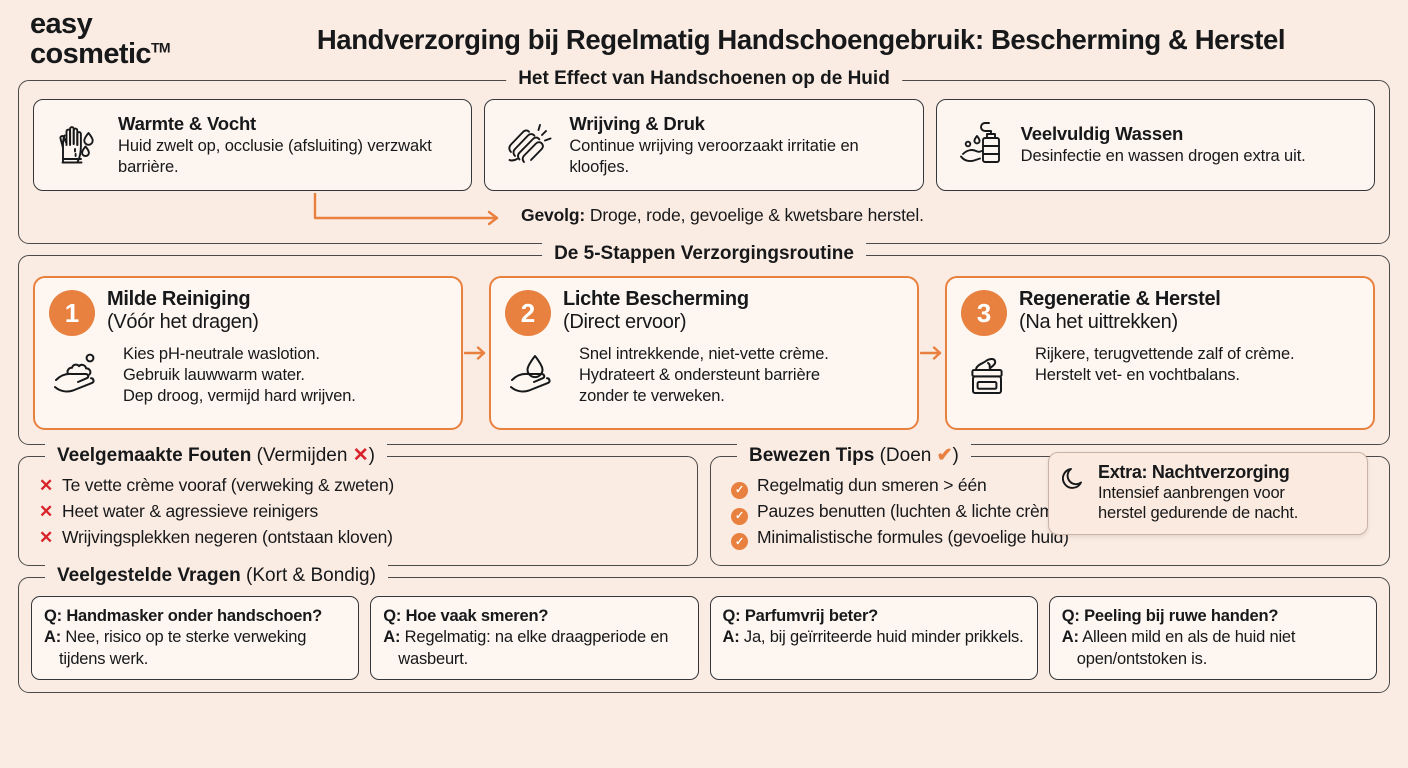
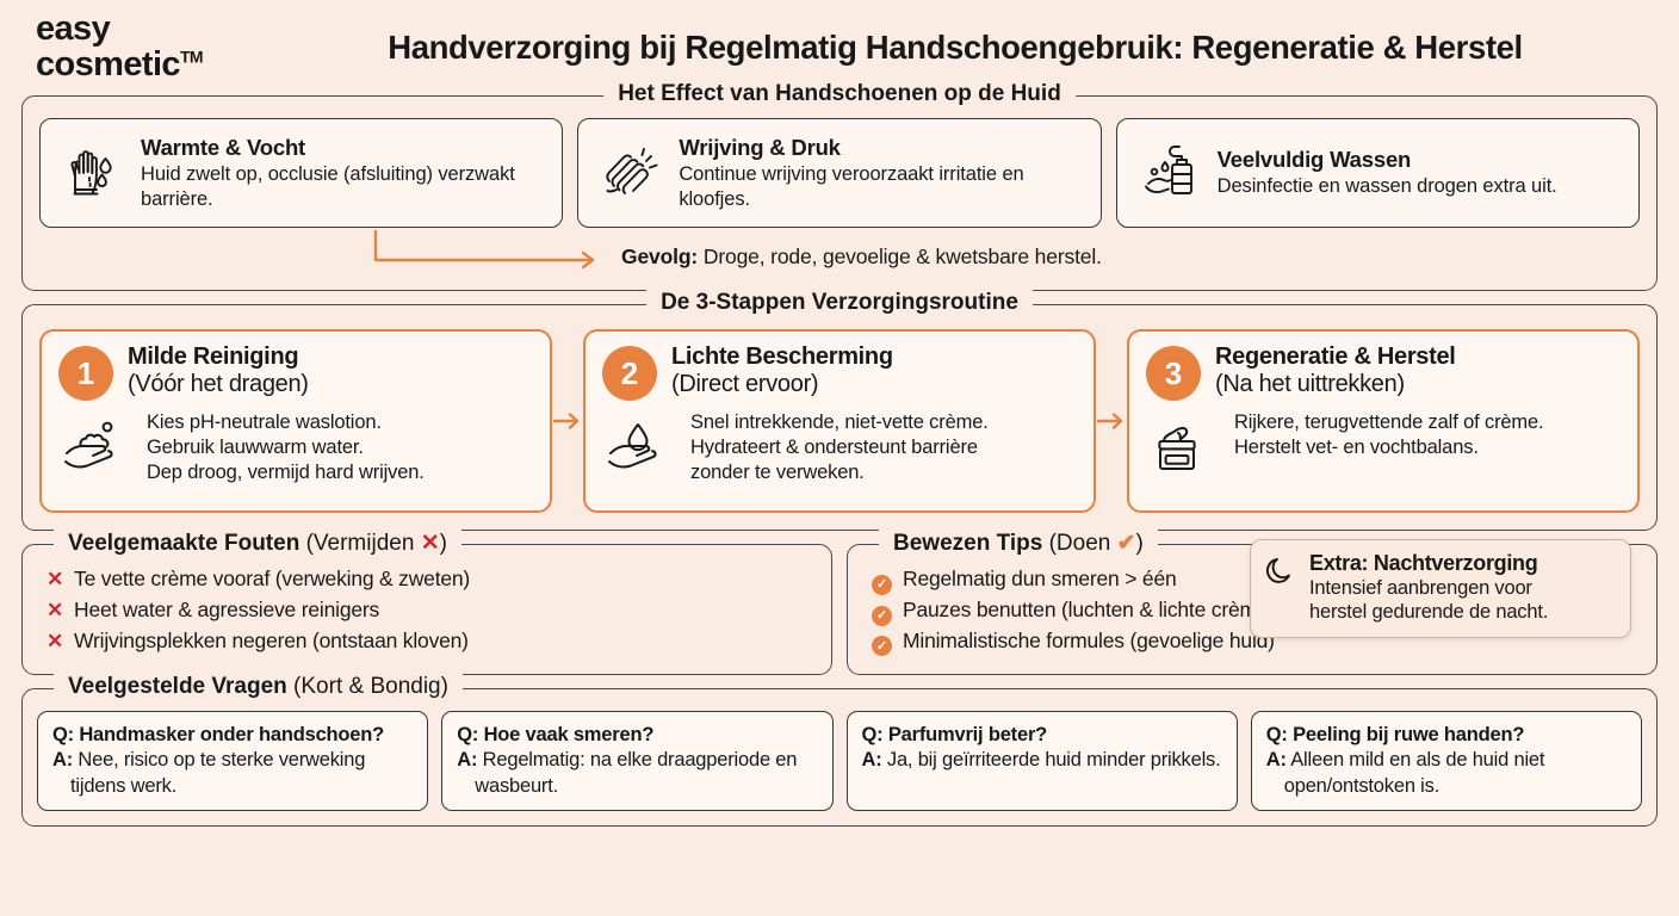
  easy
  cosmeticTM
- Handverzorging bij Regelmatig Handschoengebruik: Bescherming & Herstel
+ Handverzorging bij Regelmatig Handschoengebruik: Regeneratie & Herstel
  Het Effect van Handschoenen op de Huid
  Warmte & Vocht
  Huid zwelt op, occlusie (afsluiting) verzwakt barrière.
  Wrijving & Druk
  Continue wrijving veroorzaakt irritatie en kloofjes.
  Veelvuldig Wassen
  Desinfectie en wassen drogen extra uit.
  Gevolg: Droge, rode, gevoelige & kwetsbare herstel.
- De 5-Stappen Verzorgingsroutine
+ De 3-Stappen Verzorgingsroutine
  1
  Milde Reiniging
  (Vóór het dragen)
  Kies pH-neutrale waslotion.
  Gebruik lauwwarm water.
  Dep droog, vermijd hard wrijven.
  2
  Lichte Bescherming
  (Direct ervoor)
  Snel intrekkende, niet-vette crème.
  Hydrateert & ondersteunt barrière
  zonder te verweken.
  3
  Regeneratie & Herstel
  (Na het uittrekken)
  Rijkere, terugvettende zalf of crème.
  Herstelt vet- en vochtbalans.
  Veelgemaakte Fouten (Vermijden ✕)
  ✕
  Te vette crème vooraf (verweking & zweten)
  ✕
  Heet water & agressieve reinigers
  ✕
  Wrijvingsplekken negeren (ontstaan kloven)
  Bewezen Tips (Doen ✔)
  ✓
  Regelmatig dun smeren > één
  ✓
  Pauzes benutten (luchten & lichte crèm
  ✓
  Minimalistische formules (gevoelige huid)
  Veelgestelde Vragen (Kort & Bondig)
  Q: Handmasker onder handschoen?
  A: Nee, risico op te sterke verweking tijdens werk.
  Q: Hoe vaak smeren?
  A: Regelmatig: na elke draagperiode en wasbeurt.
  Q: Parfumvrij beter?
  A: Ja, bij geïrriteerde huid minder prikkels.
  Q: Peeling bij ruwe handen?
  A: Alleen mild en als de huid niet open/ontstoken is.
  Extra: Nachtverzorging
  Intensief aanbrengen voor
  herstel gedurende de nacht.
